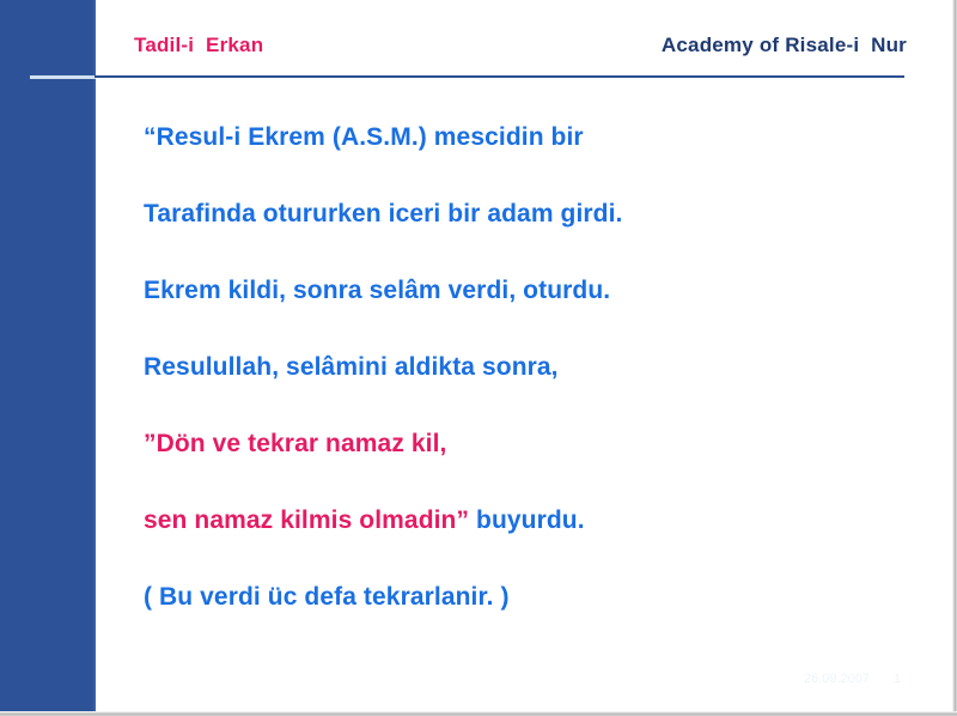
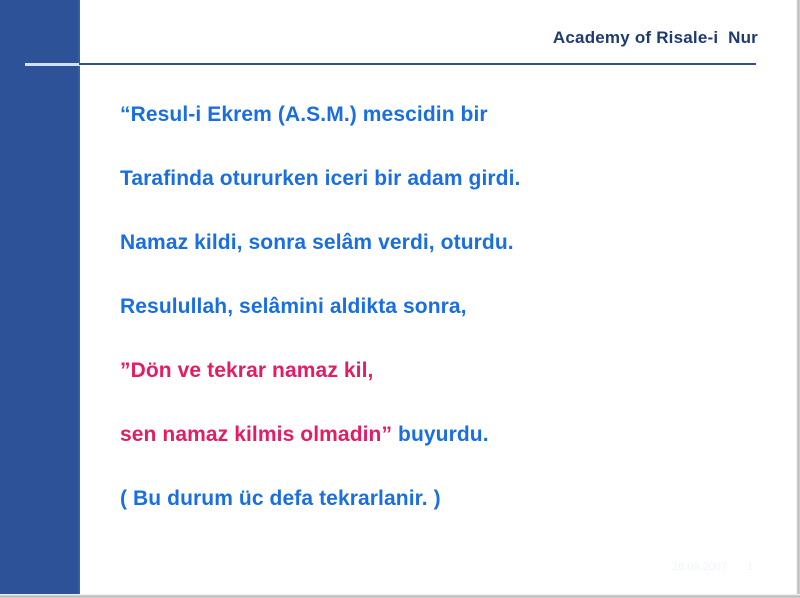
- Tadil-i Erkan
  Academy of Risale-i Nur
  “Resul-i Ekrem (A.S.M.) mescidin bir
  Tarafinda otururken iceri bir adam girdi.
- Ekrem kildi, sonra selâm verdi, oturdu.
+ Namaz kildi, sonra selâm verdi, oturdu.
  Resulullah, selâmini aldikta sonra,
  ”Dön ve tekrar namaz kil,
  sen namaz kilmis olmadin” buyurdu.
- ( Bu verdi üc defa tekrarlanir. )
+ ( Bu durum üc defa tekrarlanir. )
